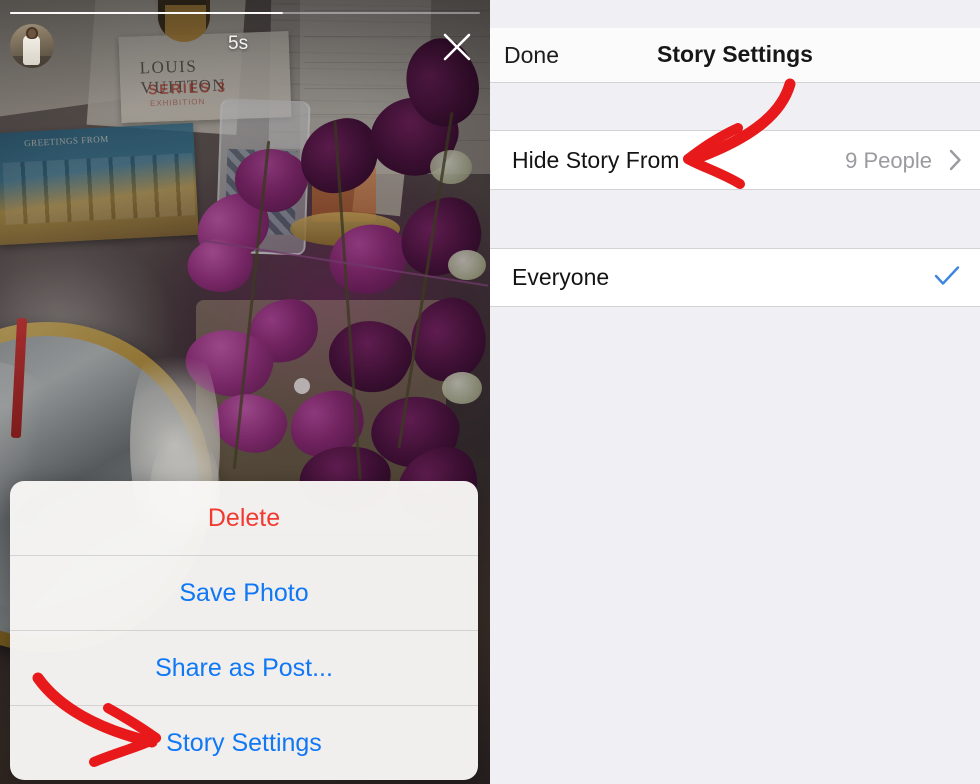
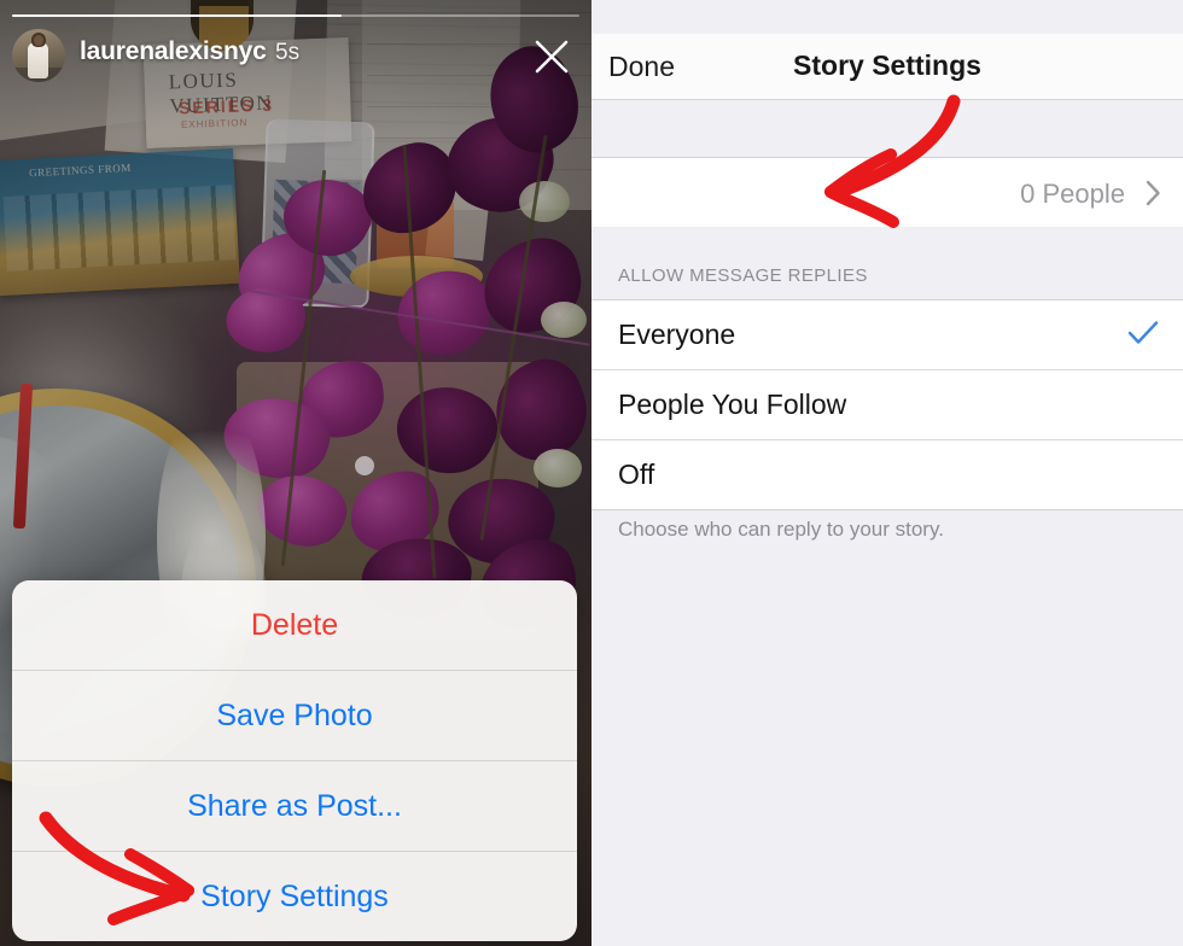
+ laurenalexisnyc
  5s
  Delete
  Save Photo
  Share as Post...
  Story Settings
  Done
  Story Settings
- Hide Story From
- 9 People
+ 0 People
+ ALLOW MESSAGE REPLIES
  Everyone
+ People You Follow
+ Off
+ Choose who can reply to your story.
